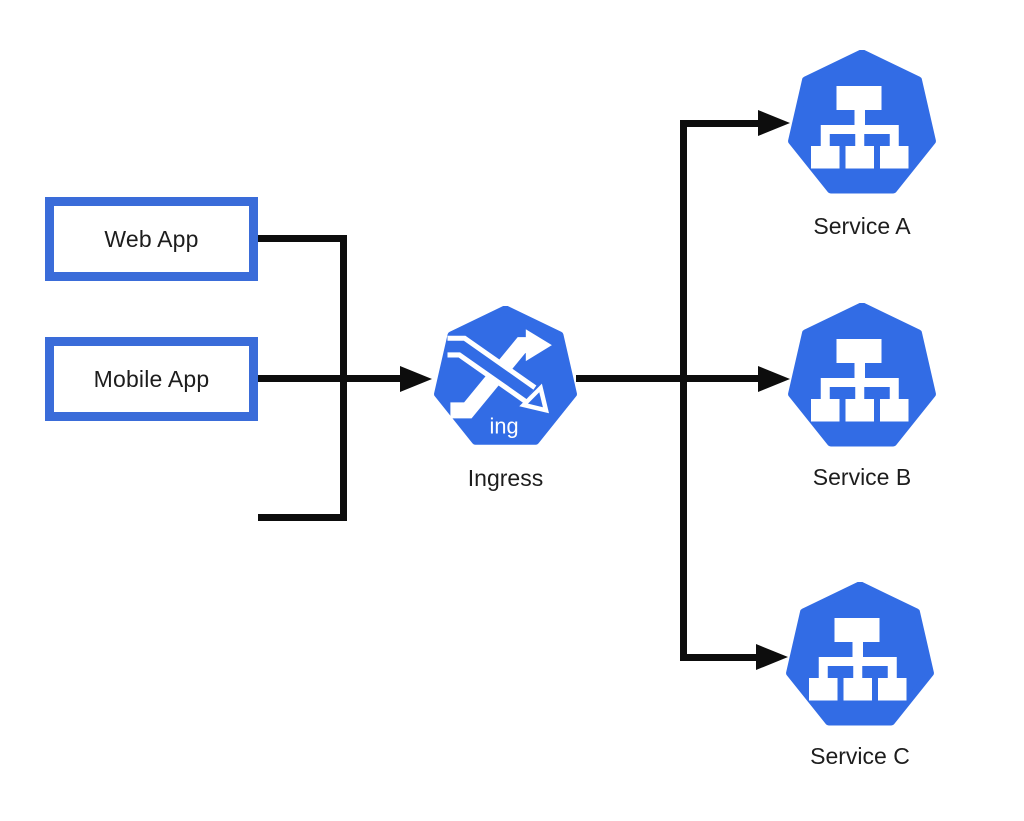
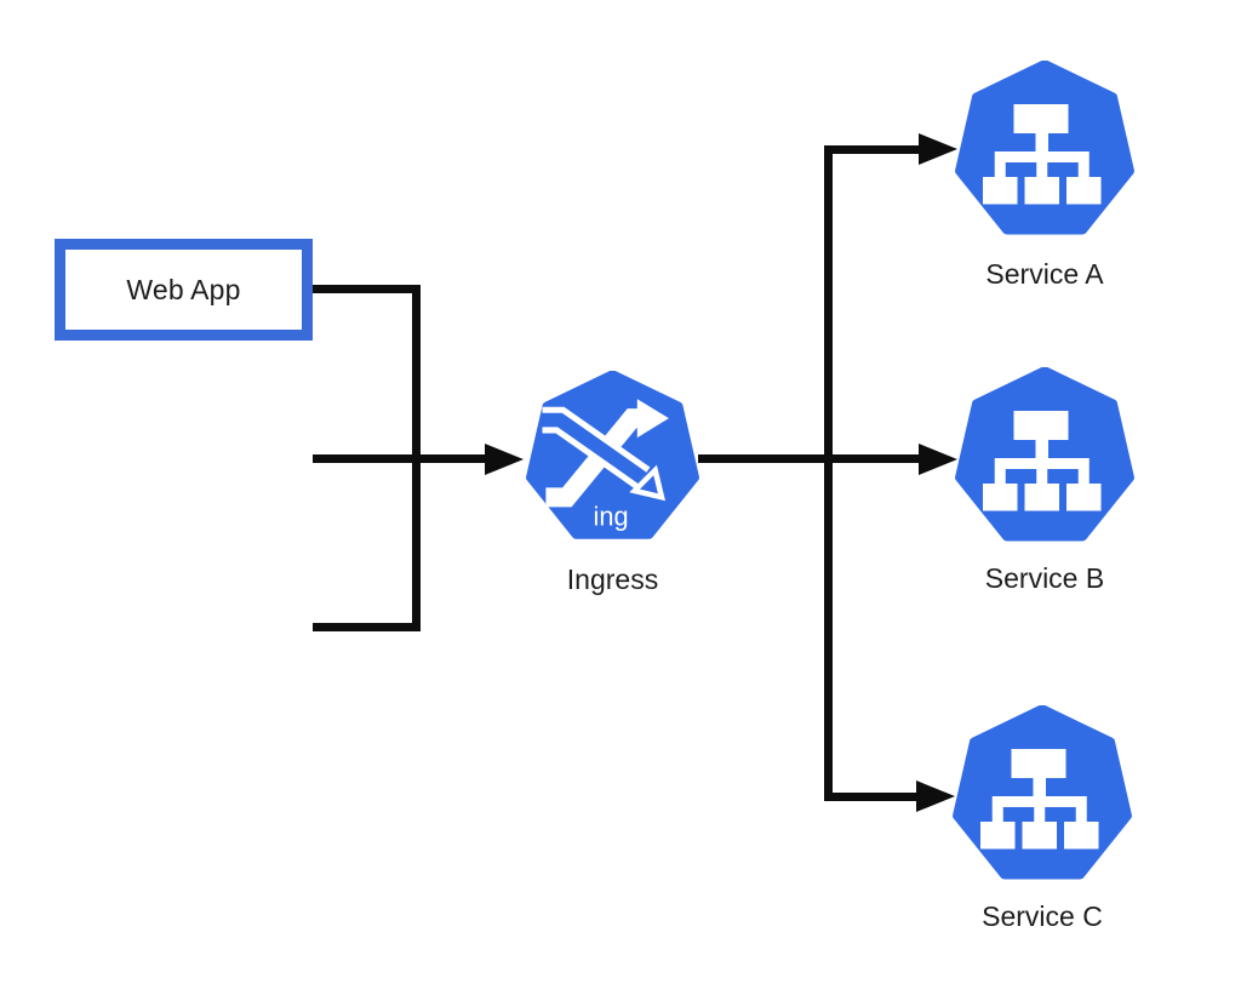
  Web App
- Mobile App
  ing
  Ingress
  Service A
  Service B
  Service C
